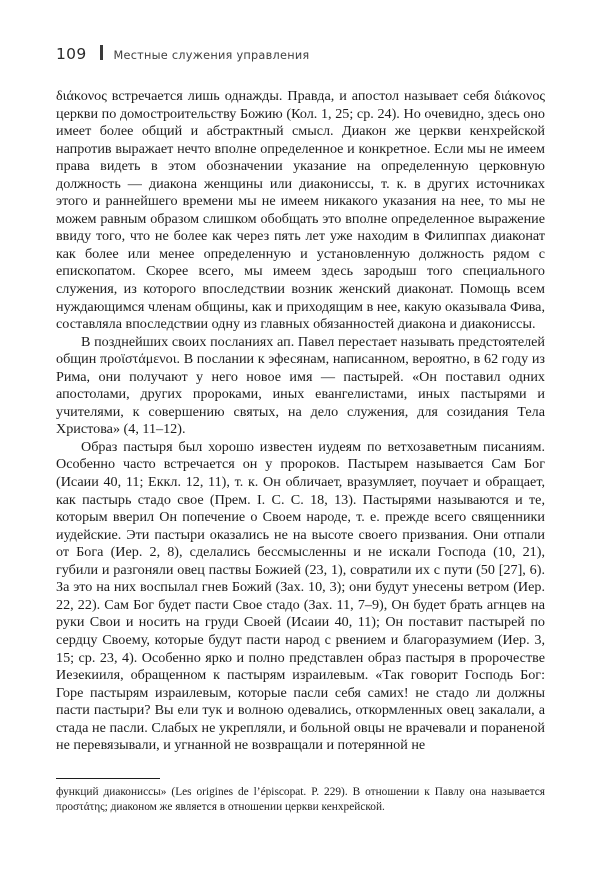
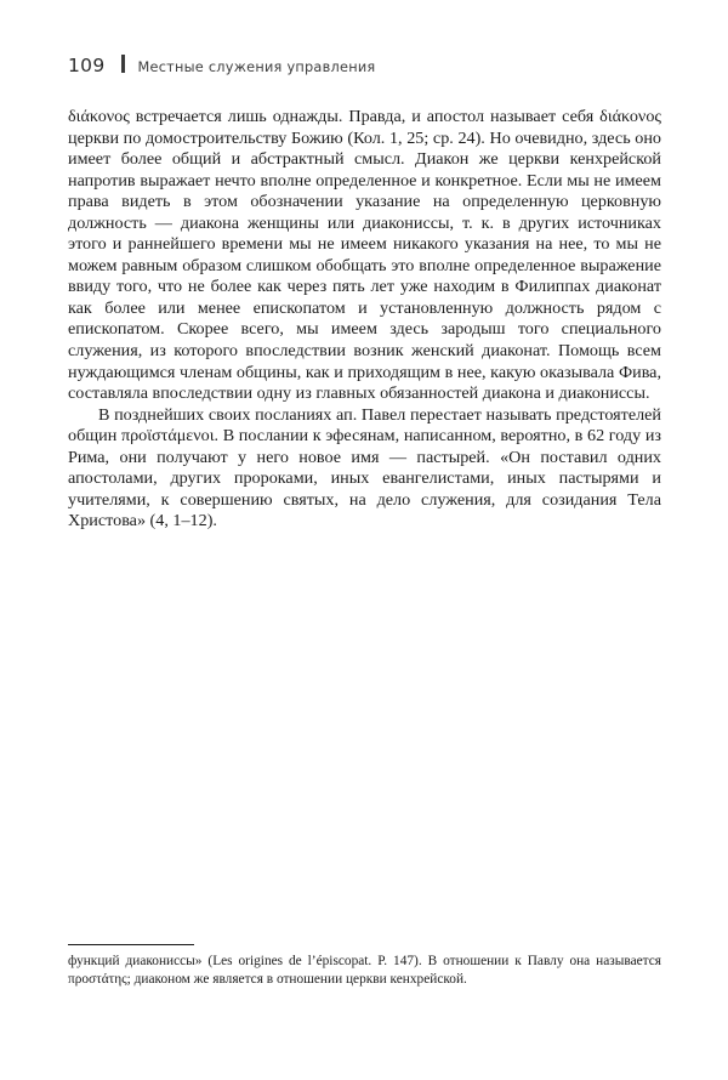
  109
  Местные служения управления
- διάκονος встречается лишь однажды. Правда, и апостол называет себя διάκονος церкви по домостроительству Божию (Кол. 1, 25; ср. 24). Но очевидно, здесь оно имеет более общий и абстрактный смысл. Диакон же церкви кенхрейской напротив выражает нечто вполне определенное и конкретное. Если мы не имеем права видеть в этом обозначении указание на определенную церковную должность — диакона женщины или диакониссы, т. к. в других источниках этого и раннейшего времени мы не имеем никакого указания на нее, то мы не можем равным образом слишком обобщать это вполне определенное выражение ввиду того, что не более как через пять лет уже находим в Филиппах диаконат как более или менее определенную и установленную должность рядом с епископатом. Скорее всего, мы имеем здесь зародыш того специального служения, из которого впоследствии возник женский диаконат. Помощь всем нуждающимся членам общины, как и приходящим в нее, какую оказывала Фива, составляла впоследствии одну из главных обязанностей диакона и диакониссы.
+ διάκονος встречается лишь однажды. Правда, и апостол называет себя διάκονος церкви по домостроительству Божию (Кол. 1, 25; ср. 24). Но очевидно, здесь оно имеет более общий и абстрактный смысл. Диакон же церкви кенхрейской напротив выражает нечто вполне определенное и конкретное. Если мы не имеем права видеть в этом обозначении указание на определенную церковную должность — диакона женщины или диакониссы, т. к. в других источниках этого и раннейшего времени мы не имеем никакого указания на нее, то мы не можем равным образом слишком обобщать это вполне определенное выражение ввиду того, что не более как через пять лет уже находим в Филиппах диаконат как более или менее епископатом и установленную должность рядом с епископатом. Скорее всего, мы имеем здесь зародыш того специального служения, из которого впоследствии возник женский диаконат. Помощь всем нуждающимся членам общины, как и приходящим в нее, какую оказывала Фива, составляла впоследствии одну из главных обязанностей диакона и диакониссы.
- В позднейших своих посланиях ап. Павел перестает называть предстоятелей общин προϊστάμενοι. В послании к эфесянам, написанном, вероятно, в 62 году из Рима, они получают у него новое имя — пастырей. «Он поставил одних апостолами, других пророками, иных евангелистами, иных пастырями и учителями, к совершению святых, на дело служения, для созидания Тела Христова» (4, 11–12).
+ В позднейших своих посланиях ап. Павел перестает называть предстоятелей общин προϊστάμενοι. В послании к эфесянам, написанном, вероятно, в 62 году из Рима, они получают у него новое имя — пастырей. «Он поставил одних апостолами, других пророками, иных евангелистами, иных пастырями и учителями, к совершению святых, на дело служения, для созидания Тела Христова» (4, 1–12).
- Образ пастыря был хорошо известен иудеям по ветхозаветным писаниям. Особенно часто встречается он у пророков. Пастырем называется Сам Бог (Исаии 40, 11; Еккл. 12, 11), т. к. Он обличает, вразумляет, поучает и обращает, как пастырь стадо свое (Прем. I. С. С. 18, 13). Пастырями называются и те, которым вверил Он попечение о Своем народе, т. е. прежде всего священники иудейские. Эти пастыри оказались не на высоте своего призвания. Они отпали от Бога (Иер. 2, 8), сделались бессмысленны и не искали Господа (10, 21), губили и разгоняли овец паствы Божией (23, 1), совратили их с пути (50 [27], 6). За это на них воспылал гнев Божий (Зах. 10, 3); они будут унесены ветром (Иер. 22, 22). Сам Бог будет пасти Свое стадо (Зах. 11, 7–9), Он будет брать агнцев на руки Свои и носить на груди Своей (Исаии 40, 11); Он поставит пастырей по сердцу Своему, которые будут пасти народ с рвением и благоразумием (Иер. 3, 15; ср. 23, 4). Особенно ярко и полно представлен образ пастыря в пророчестве Иезекииля, обращенном к пастырям израилевым. «Так говорит Господь Бог: Горе пастырям израилевым, которые пасли себя самих! не стадо ли должны пасти пастыри? Вы ели тук и волною одевались, откормленных овец закалали, а стада не пасли. Слабых не укрепляли, и больной овцы не врачевали и пораненой не перевязывали, и угнанной не возвращали и потерянной не
- функций диакониссы» (Les origines de l’épiscopat. P. 229). В отношении к Павлу она называется προστάτης; диаконом же является в отношении церкви кенхрейской.
+ функций диакониссы» (Les origines de l’épiscopat. P. 147). В отношении к Павлу она называется προστάτης; диаконом же является в отношении церкви кенхрейской.
